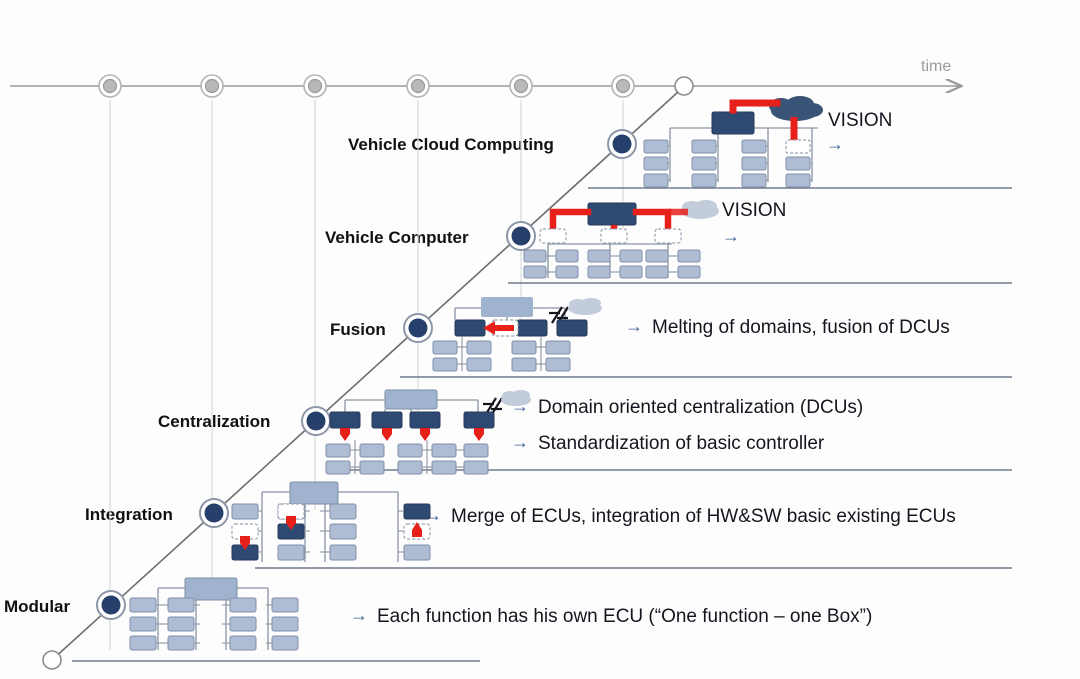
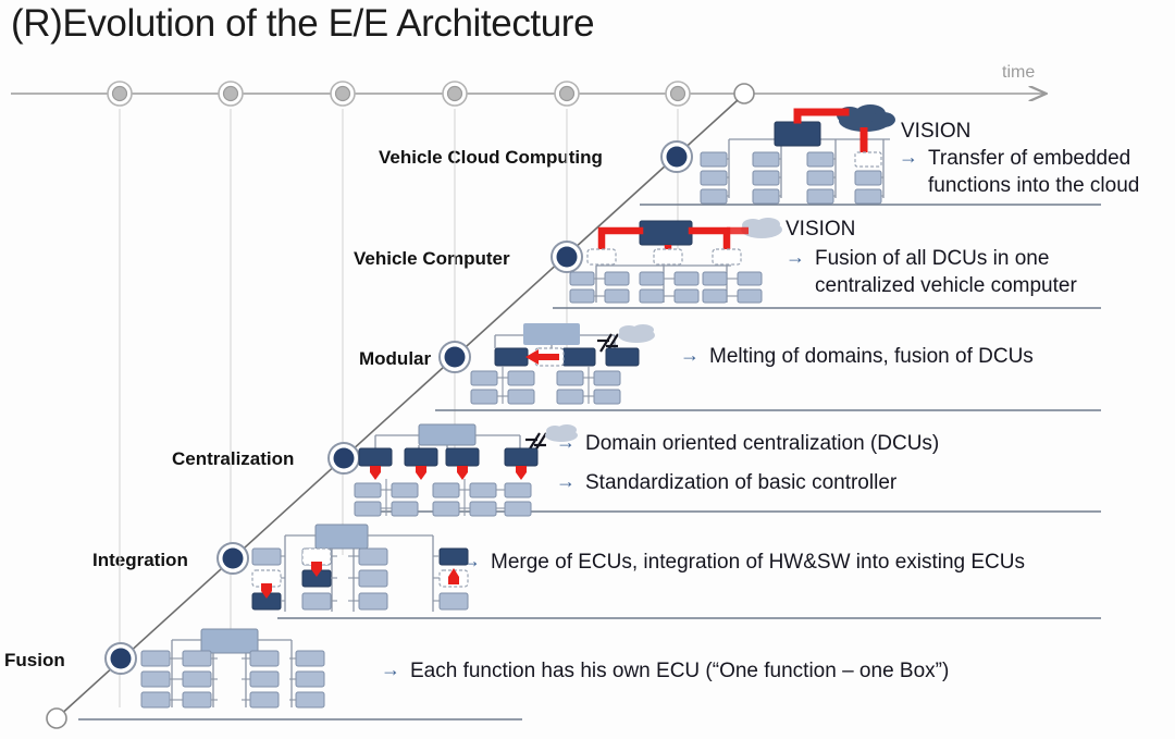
+ (R)Evolution of the E/E Architecture
  time
  Vehicleloud Computing
  Vehicle Coputer
- Fusion
+ Modular
  Centralization
  Intgration
- Modular
+ Fusion
  VISION
  VISION
  →
+ Transfer of embedded
+ functions into the cloud
  →
+ Fusion of all DCUs in one
+ centralized vehicle computer
  →
  Melting of domains, fusion of DCUs
  →
  Domain oriented centralization (DCUs)
  →
  Standardization of basic controller
  →
- Merge of ECUs, integration of HW&SW basic existing ECUs
+ Merge of ECUs, integration of HW&SW into existing ECUs
  →
  Each function has his own ECU (“One function – one Box”)
